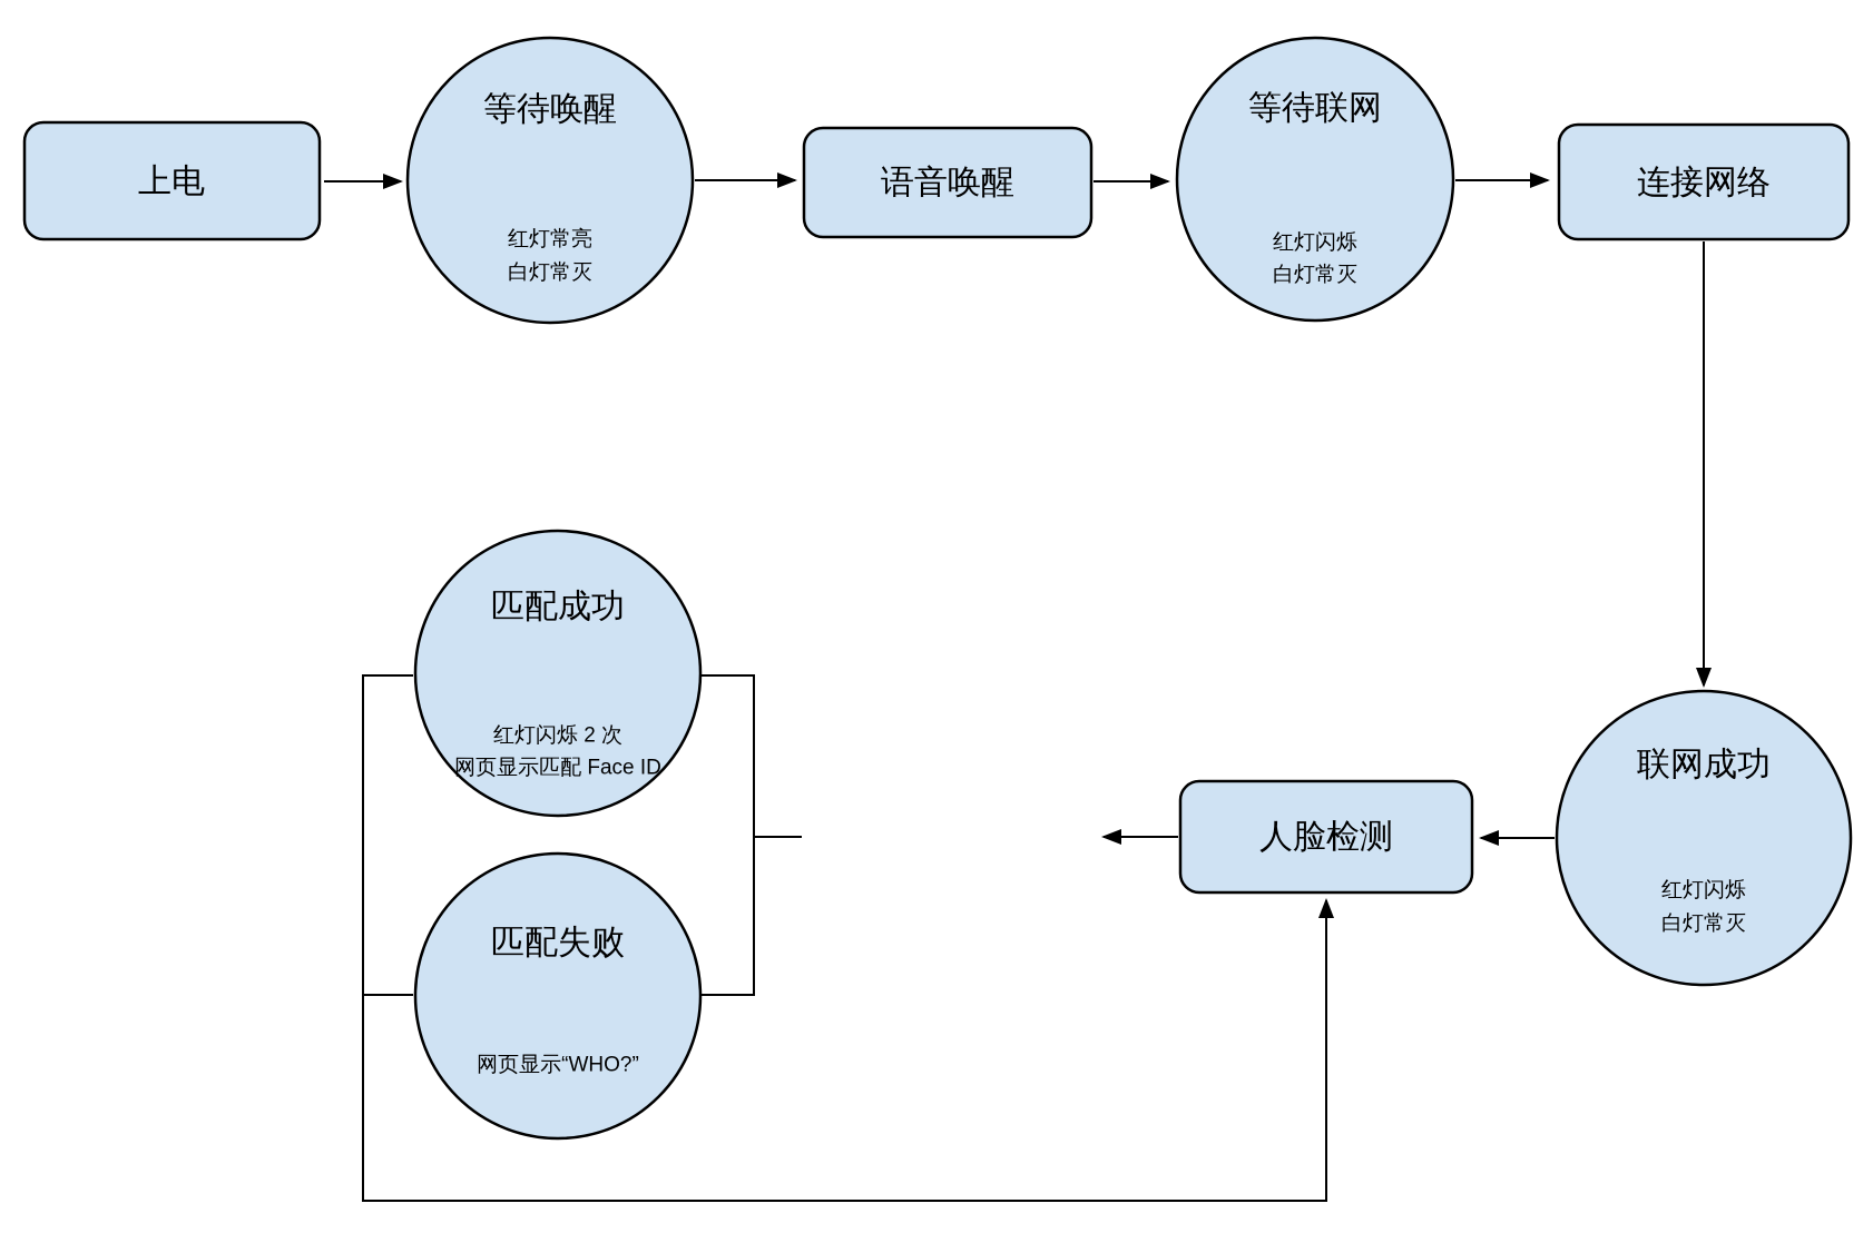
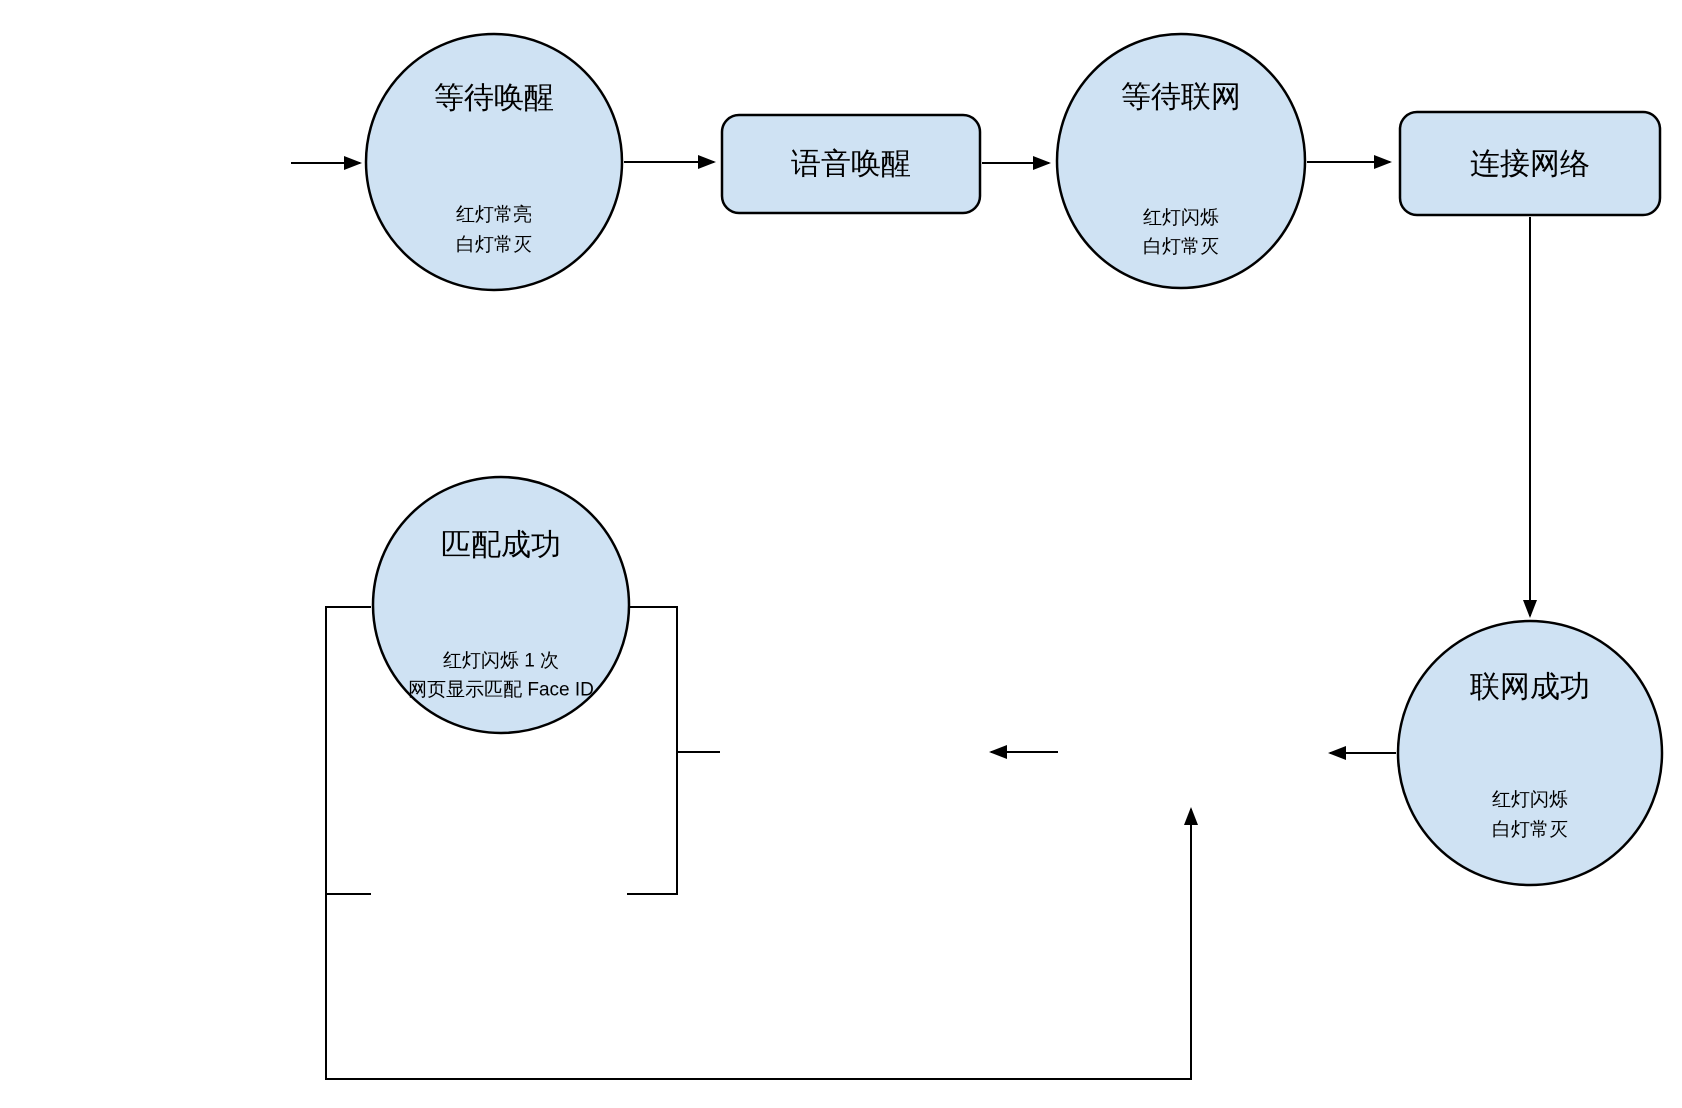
- 上电
  等待唤醒
  红灯常亮
  白灯常灭
  语音唤醒
  等待联网
  红灯闪烁
  白灯常灭
  连接网络
  联网成功
  红灯闪烁
  白灯常灭
- 人脸检测
  匹配成功
- 红灯闪烁 2 次
+ 红灯闪烁 1 次
  网页显示匹配 Face ID
- 匹配失败
- 网页显示“WHO?”
